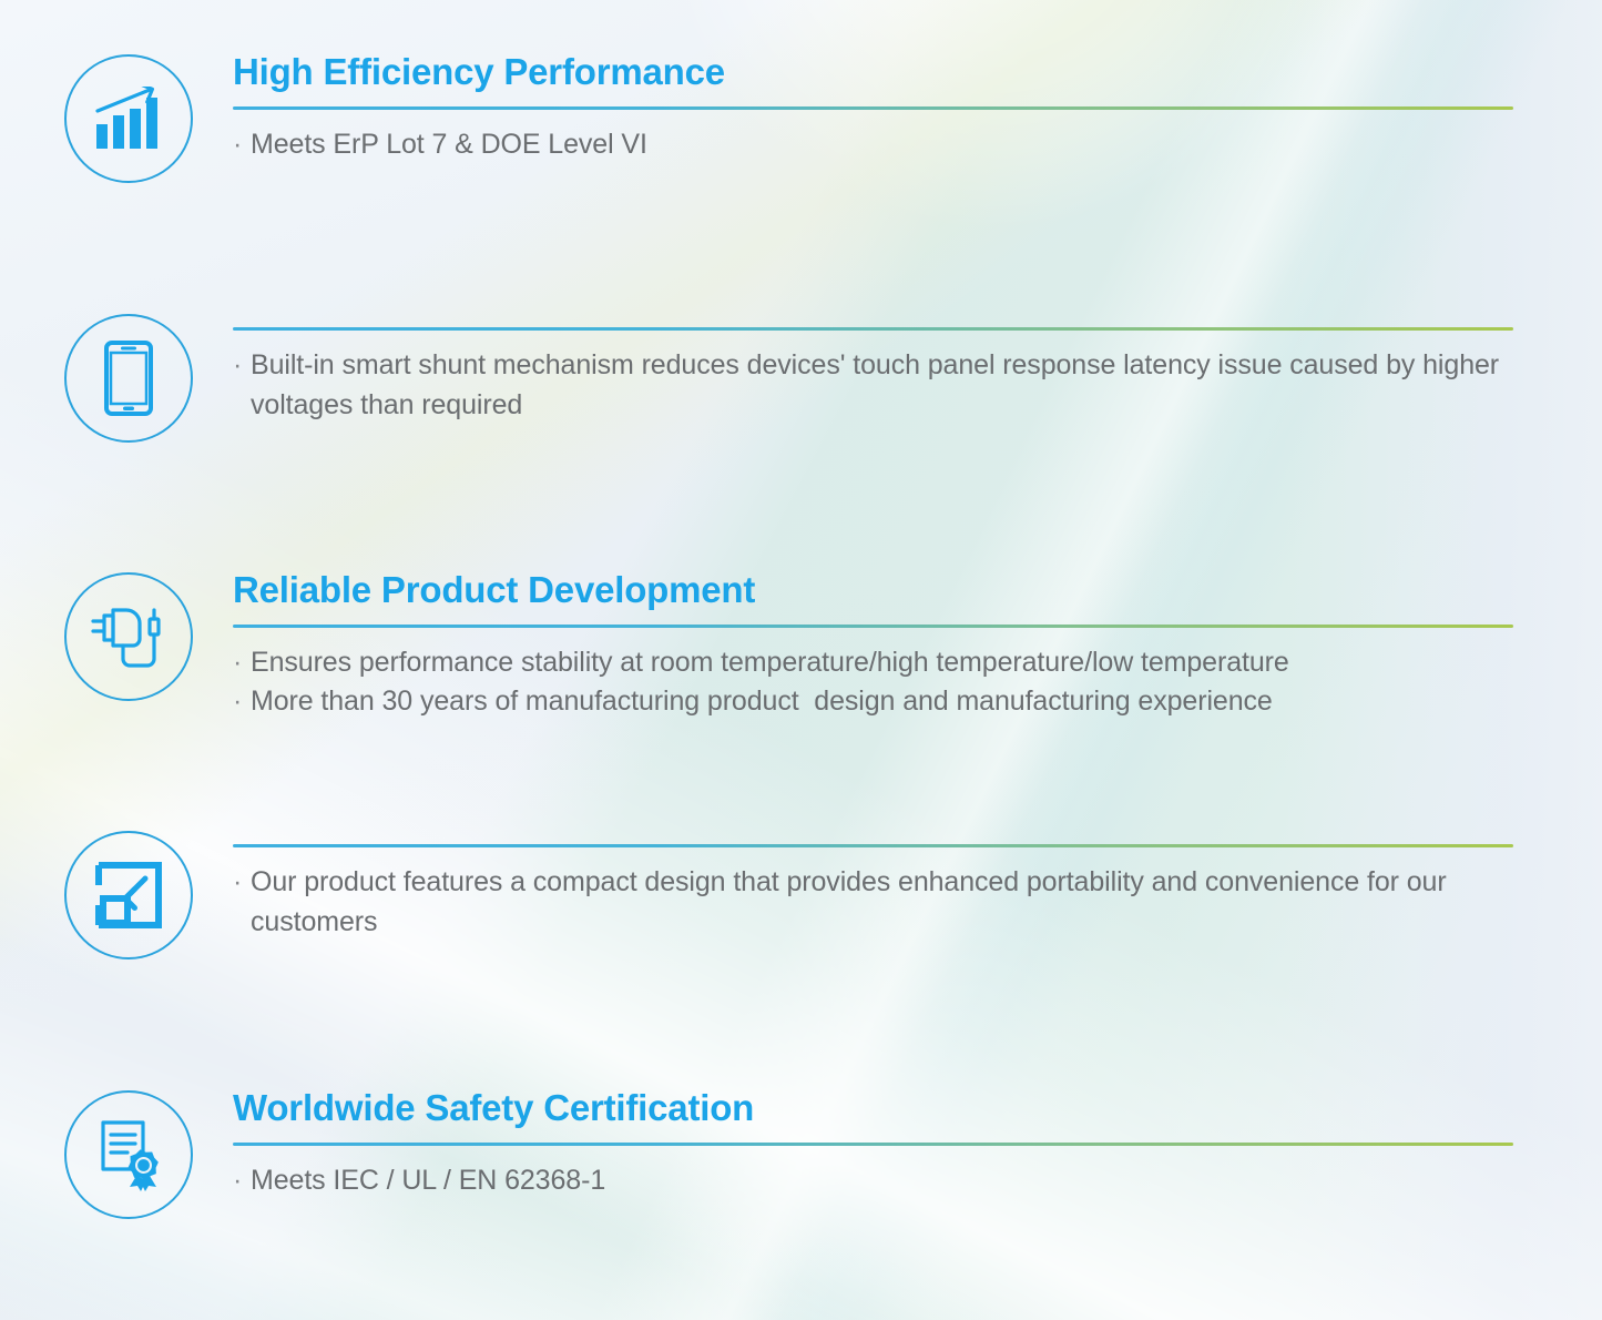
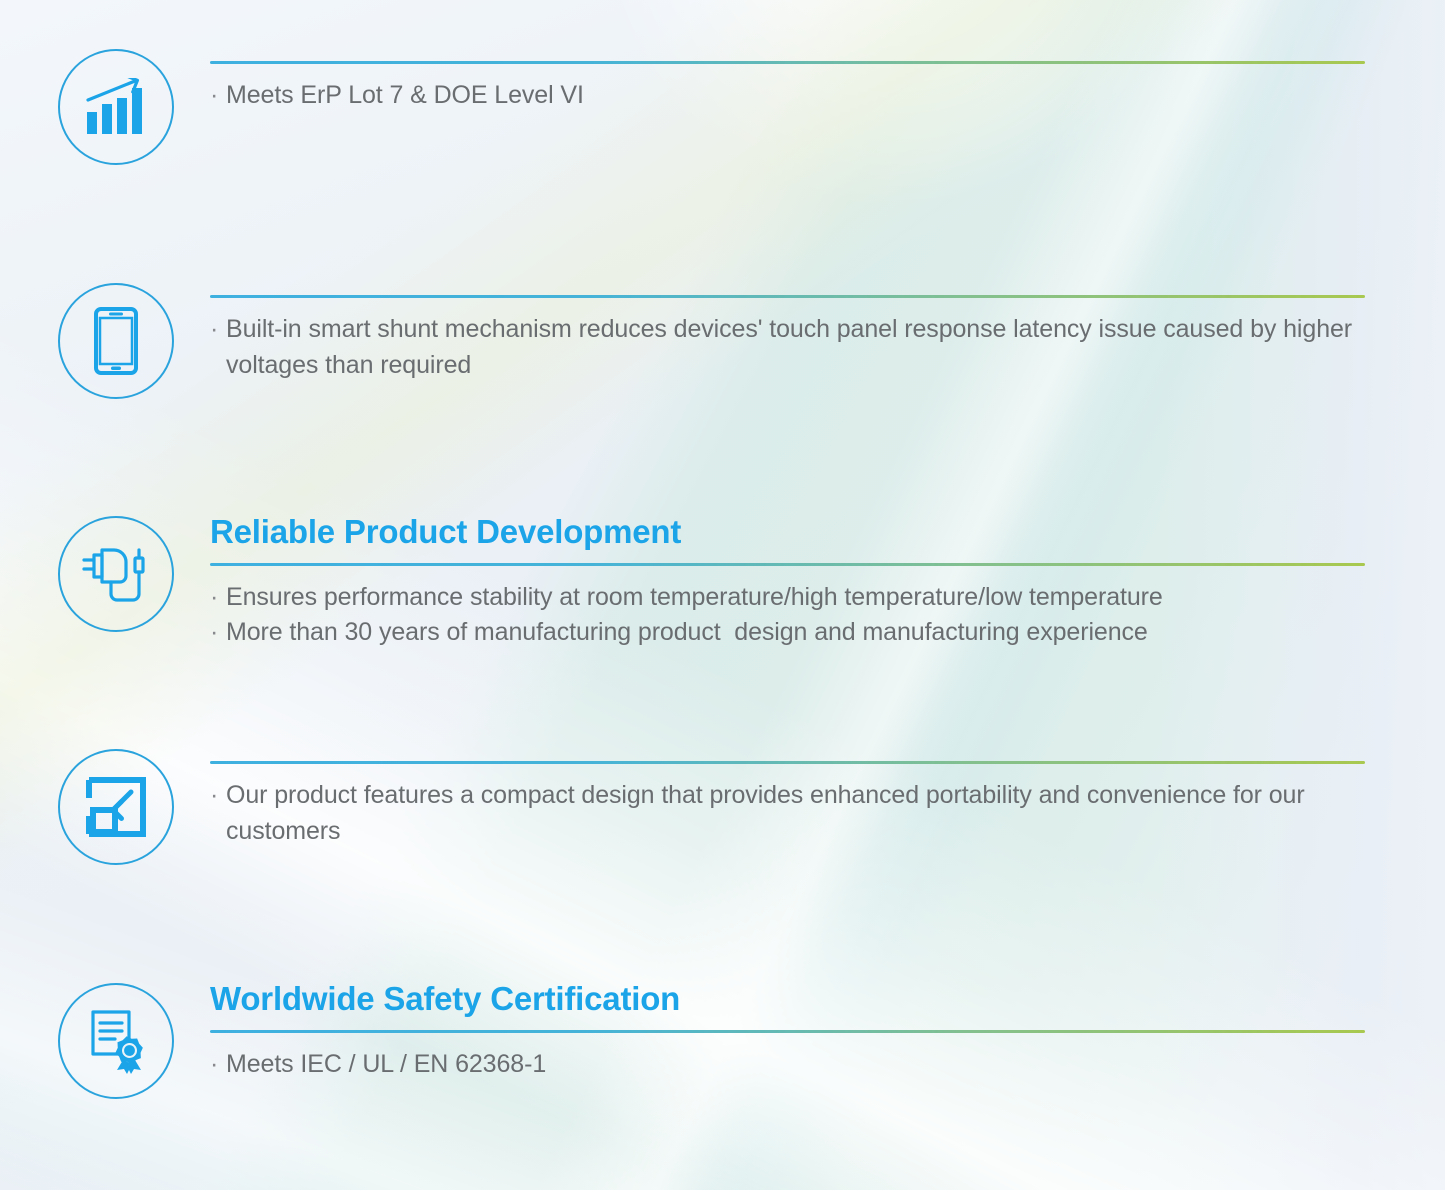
- High Efficiency Performance
  ·
  Meets ErP Lot 7 & DOE Level VI
  ·
  Built-in smart shunt mechanism reduces devices' touch panel response latency issue caused by higher voltages than required
  Reliable Product Development
  ·
  Ensures performance stability at room temperature/high temperature/low temperature
  ·
  More than 30 years of manufacturing product design and manufacturing experience
  ·
  Our product features a compact design that provides enhanced portability and convenience for our customers
  Worldwide Safety Certification
  ·
  Meets IEC / UL / EN 62368-1
